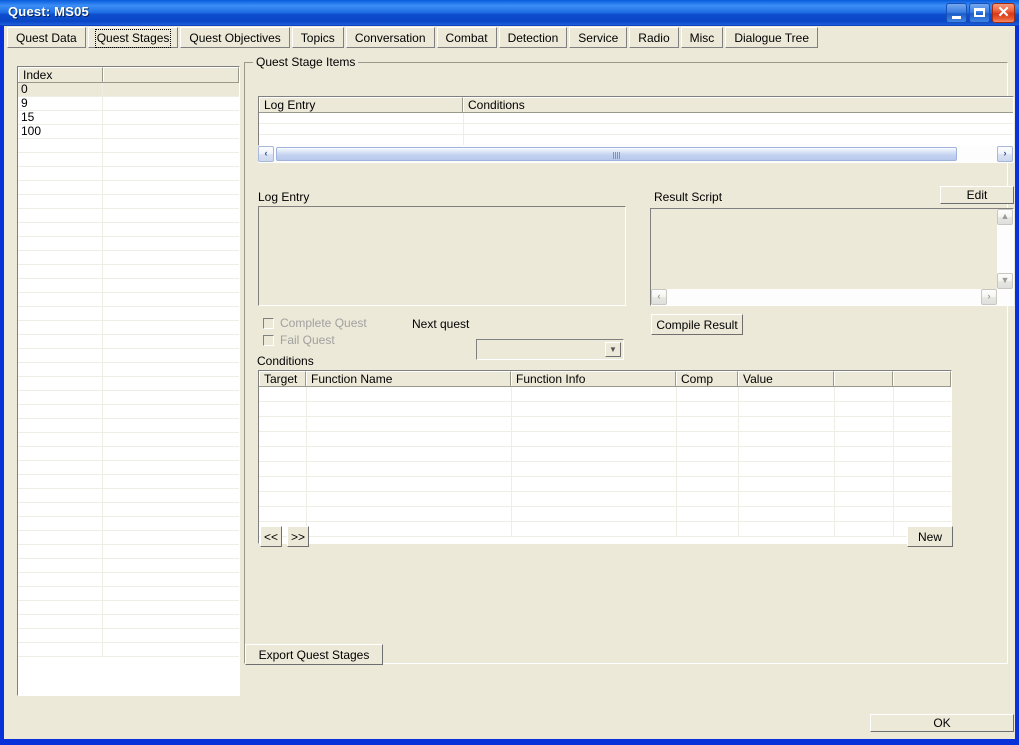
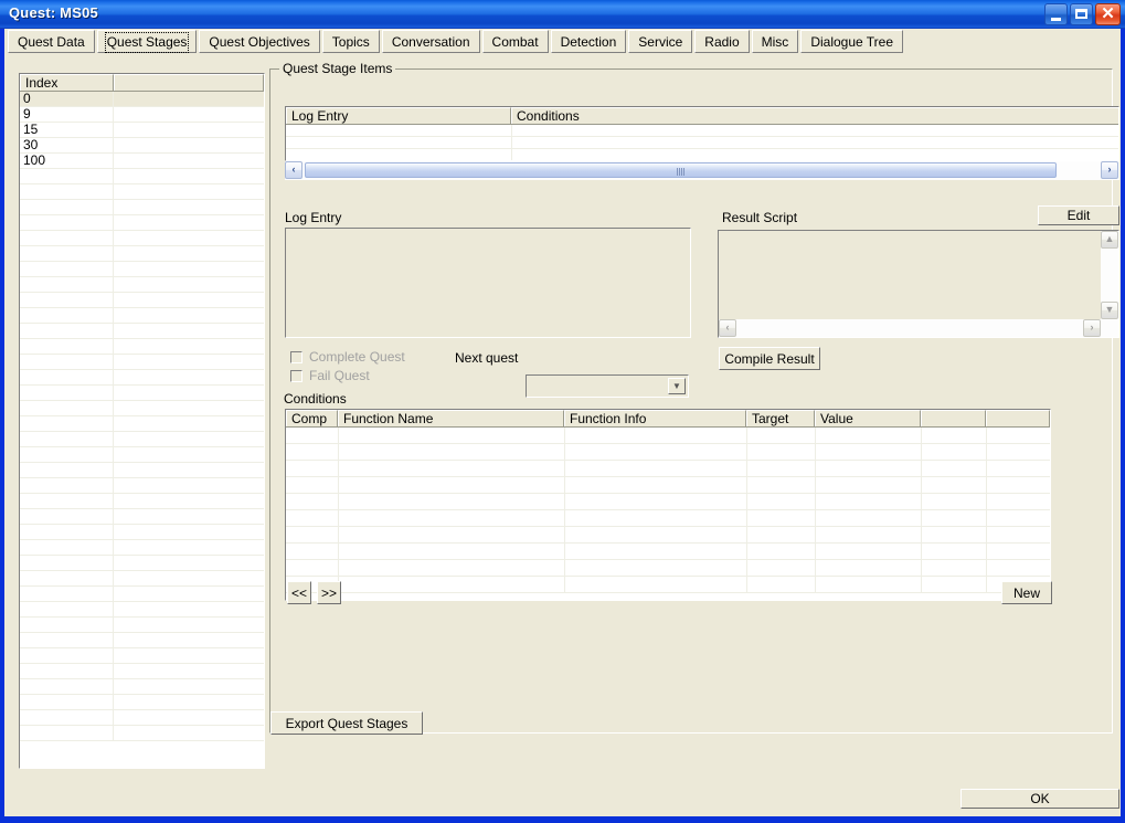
  Quest: MS05
  ✕
  Quest Data
  Quest Stages
  Quest Objectives
  Topics
  Conversation
  Combat
  Detection
  Service
  Radio
  Misc
  Dialogue Tree
  Index
  0
  9
  15
+ 30
  100
  Quest Stage Items
  Log Entry
  Conditions
  ‹
  ›
  Log Entry
  Complete Quest
  Fail Quest
  Next quest
  ▼
  Result Script
  Edit
  ▲
  ▼
  ‹
  ›
  Compile Result
  Conditions
- Target
+ Comp
  Function Name
  Function Info
- Comp
+ Target
  Value
  <<
  >>
  New
  Export Quest Stages
  OK
